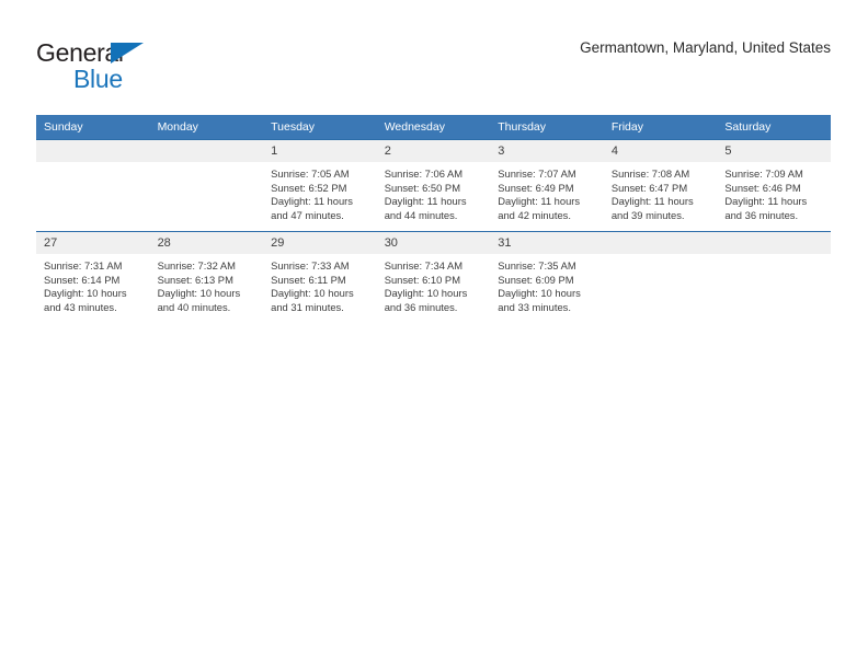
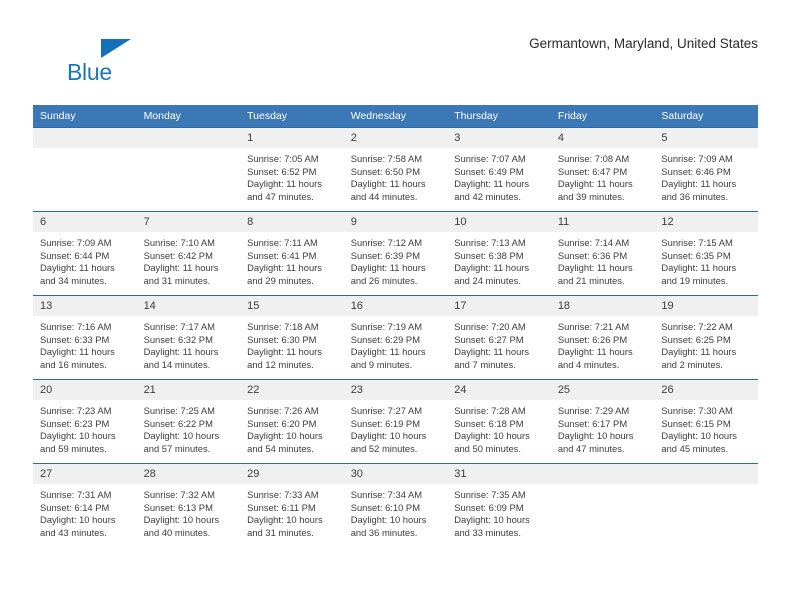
- General
  Blue
  Germantown, Maryland, United States
  Sunday	Monday	Tuesday	Wednesday	Thursday	Friday	Saturday
- 		1Sunrise: 7:05 AMSunset: 6:52 PMDaylight: 11 hoursand 47 minutes.	2Sunrise: 7:06 AMSunset: 6:50 PMDaylight: 11 hoursand 44 minutes.	3Sunrise: 7:07 AMSunset: 6:49 PMDaylight: 11 hoursand 42 minutes.	4Sunrise: 7:08 AMSunset: 6:47 PMDaylight: 11 hoursand 39 minutes.	5Sunrise: 7:09 AMSunset: 6:46 PMDaylight: 11 hoursand 36 minutes.
+ 		1Sunrise: 7:05 AMSunset: 6:52 PMDaylight: 11 hoursand 47 minutes.	2Sunrise: 7:58 AMSunset: 6:50 PMDaylight: 11 hoursand 44 minutes.	3Sunrise: 7:07 AMSunset: 6:49 PMDaylight: 11 hoursand 42 minutes.	4Sunrise: 7:08 AMSunset: 6:47 PMDaylight: 11 hoursand 39 minutes.	5Sunrise: 7:09 AMSunset: 6:46 PMDaylight: 11 hoursand 36 minutes.
+ 6Sunrise: 7:09 AMSunset: 6:44 PMDaylight: 11 hoursand 34 minutes.	7Sunrise: 7:10 AMSunset: 6:42 PMDaylight: 11 hoursand 31 minutes.	8Sunrise: 7:11 AMSunset: 6:41 PMDaylight: 11 hoursand 29 minutes.	9Sunrise: 7:12 AMSunset: 6:39 PMDaylight: 11 hoursand 26 minutes.	10Sunrise: 7:13 AMSunset: 6:38 PMDaylight: 11 hoursand 24 minutes.	11Sunrise: 7:14 AMSunset: 6:36 PMDaylight: 11 hoursand 21 minutes.	12Sunrise: 7:15 AMSunset: 6:35 PMDaylight: 11 hoursand 19 minutes.
+ 13Sunrise: 7:16 AMSunset: 6:33 PMDaylight: 11 hoursand 16 minutes.	14Sunrise: 7:17 AMSunset: 6:32 PMDaylight: 11 hoursand 14 minutes.	15Sunrise: 7:18 AMSunset: 6:30 PMDaylight: 11 hoursand 12 minutes.	16Sunrise: 7:19 AMSunset: 6:29 PMDaylight: 11 hoursand 9 minutes.	17Sunrise: 7:20 AMSunset: 6:27 PMDaylight: 11 hoursand 7 minutes.	18Sunrise: 7:21 AMSunset: 6:26 PMDaylight: 11 hoursand 4 minutes.	19Sunrise: 7:22 AMSunset: 6:25 PMDaylight: 11 hoursand 2 minutes.
+ 20Sunrise: 7:23 AMSunset: 6:23 PMDaylight: 10 hoursand 59 minutes.	21Sunrise: 7:25 AMSunset: 6:22 PMDaylight: 10 hoursand 57 minutes.	22Sunrise: 7:26 AMSunset: 6:20 PMDaylight: 10 hoursand 54 minutes.	23Sunrise: 7:27 AMSunset: 6:19 PMDaylight: 10 hoursand 52 minutes.	24Sunrise: 7:28 AMSunset: 6:18 PMDaylight: 10 hoursand 50 minutes.	25Sunrise: 7:29 AMSunset: 6:17 PMDaylight: 10 hoursand 47 minutes.	26Sunrise: 7:30 AMSunset: 6:15 PMDaylight: 10 hoursand 45 minutes.
  27Sunrise: 7:31 AMSunset: 6:14 PMDaylight: 10 hoursand 43 minutes.	28Sunrise: 7:32 AMSunset: 6:13 PMDaylight: 10 hoursand 40 minutes.	29Sunrise: 7:33 AMSunset: 6:11 PMDaylight: 10 hoursand 31 minutes.	30Sunrise: 7:34 AMSunset: 6:10 PMDaylight: 10 hoursand 36 minutes.	31Sunrise: 7:35 AMSunset: 6:09 PMDaylight: 10 hoursand 33 minutes.
